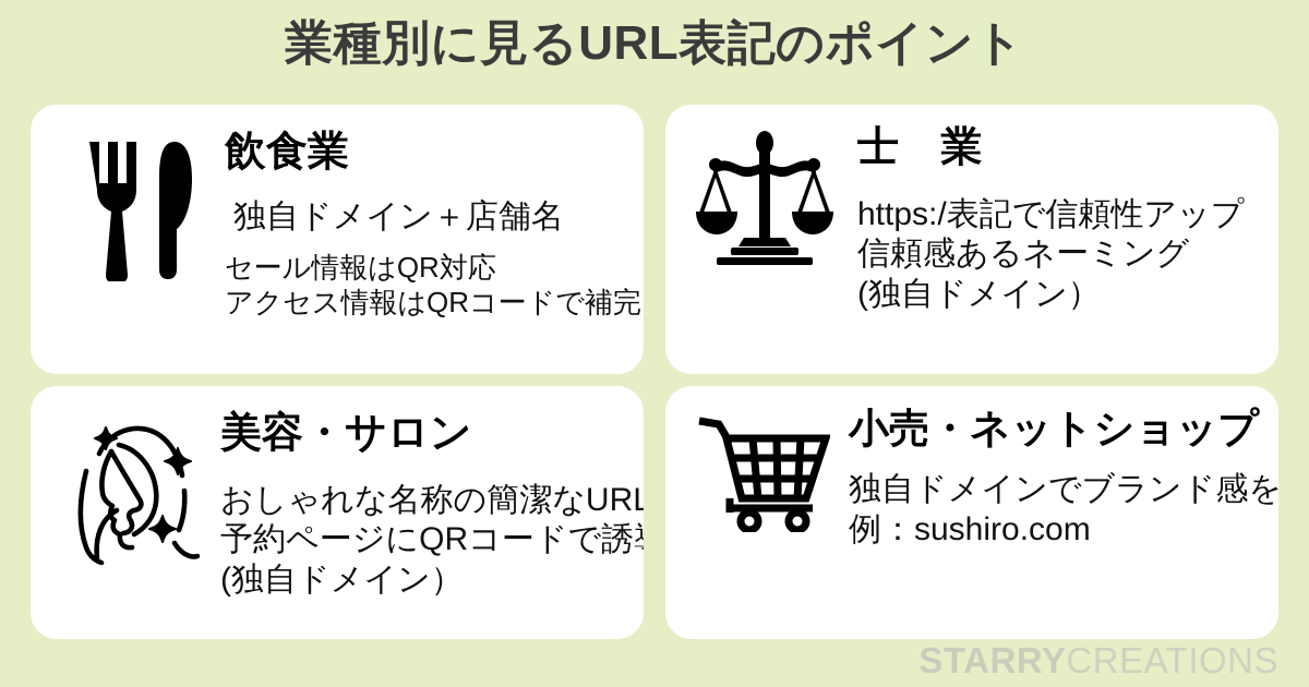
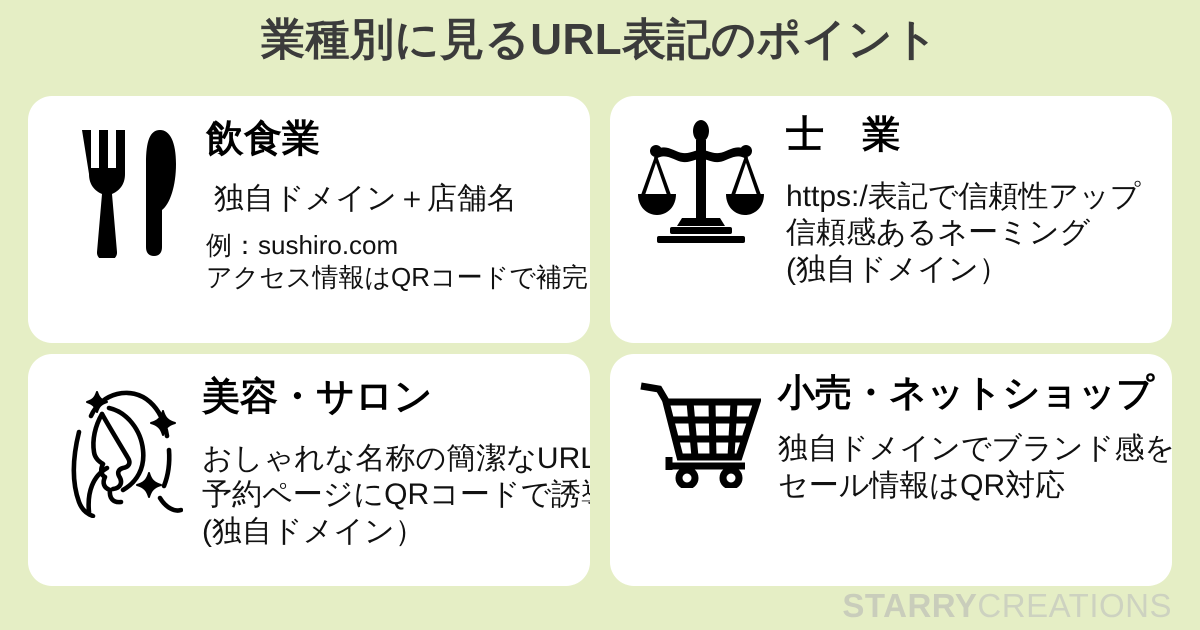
  業種別に見るURL表記のポイント
  飲食業
  独自ドメイン＋店舗名
- セール情報はQR対応
+ 例：sushiro.com
  アクセス情報はQRコードで補完
  士 業
  https:/表記で信頼性アップ
  信頼感あるネーミング
  (独自ドメイン）
  美容・サロン
  おしゃれな名称の簡潔なURL
  予約ページにQRコードで誘
  (独自ドメイン）
  小売・ネットショップ
  独自ドメインでブランド感を
- 例：sushiro.com
+ セール情報はQR対応
  STARRYCREATIONS
